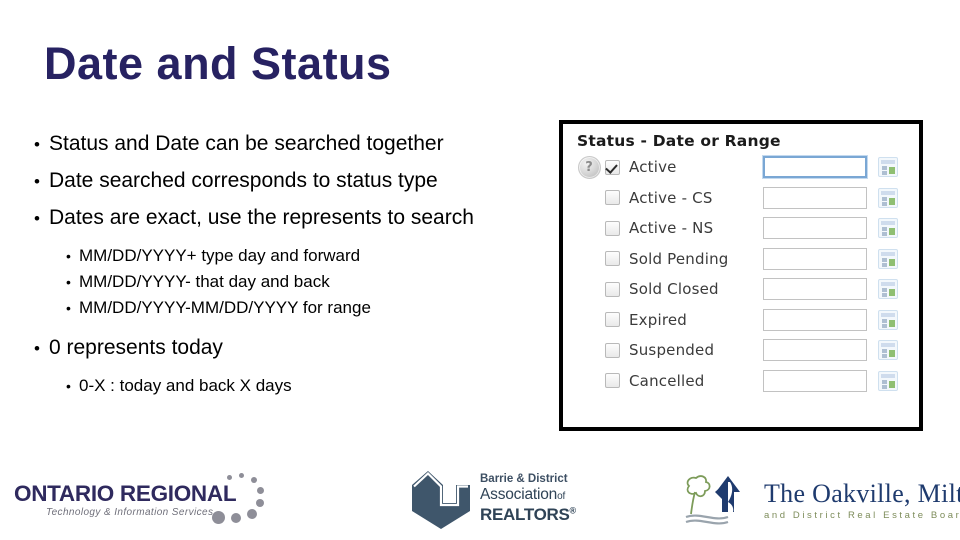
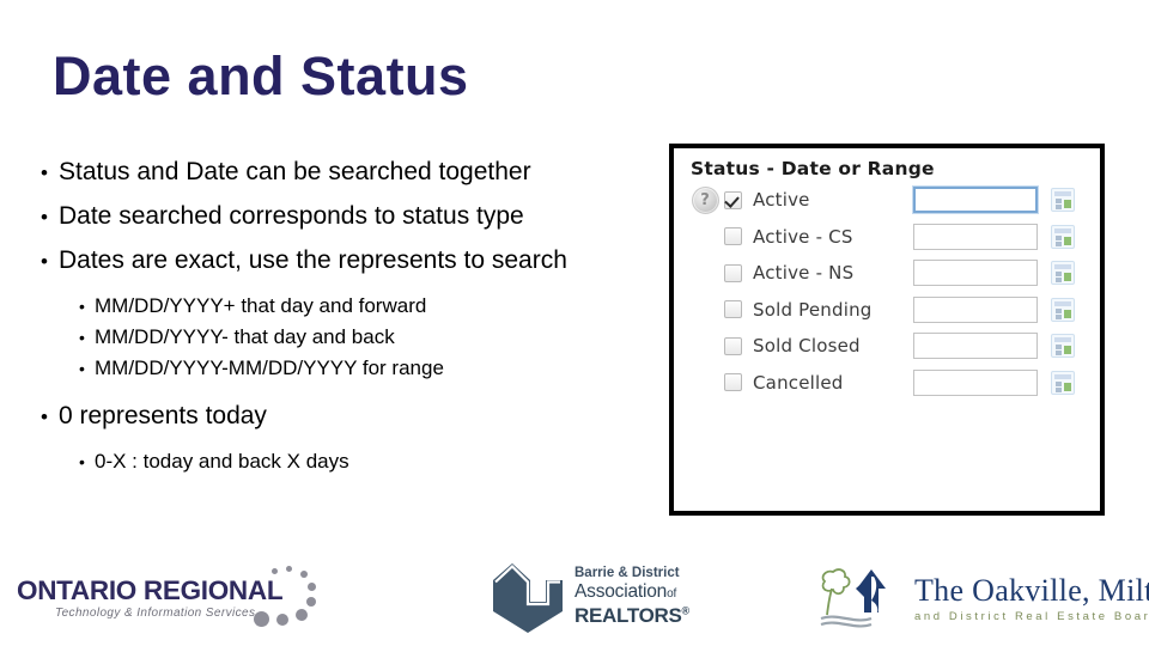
  Date and Status
  •
  Status and Date can be searched together
  •
  Date searched corresponds to status type
  •
  Dates are exact, use the represents to search
  •
- MM/DD/YYYY+ type day and forward
+ MM/DD/YYYY+ that day and forward
  •
  MM/DD/YYYY- that day and back
  •
  MM/DD/YYYY-MM/DD/YYYY for range
  •
  0 represents today
  •
  0-X : today and back X days
  Status - Date or Range
  ?
  Active
  Active - CS
  Active - NS
  Sold Pending
  Sold Closed
- Expired
- Suspended
  Cancelled
  ONTARIO REGIONAL
  Technology & Information Services
  Barrie & District
  Associationof
  REALTORS®
  The Oakville, Mil
  and District Real Estate Boar
